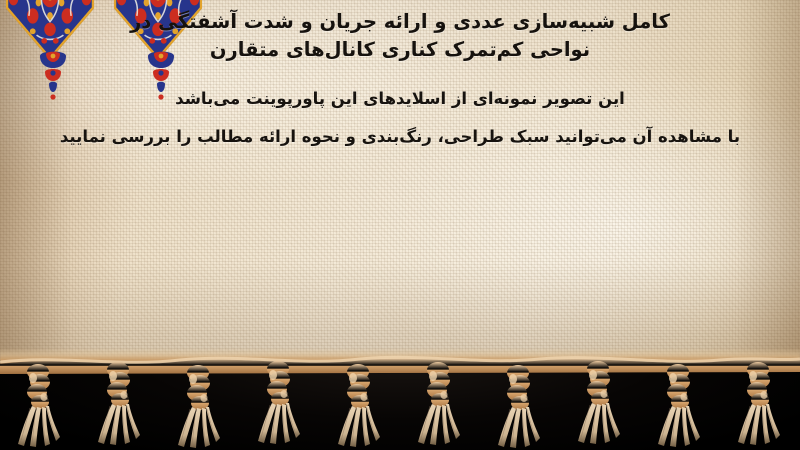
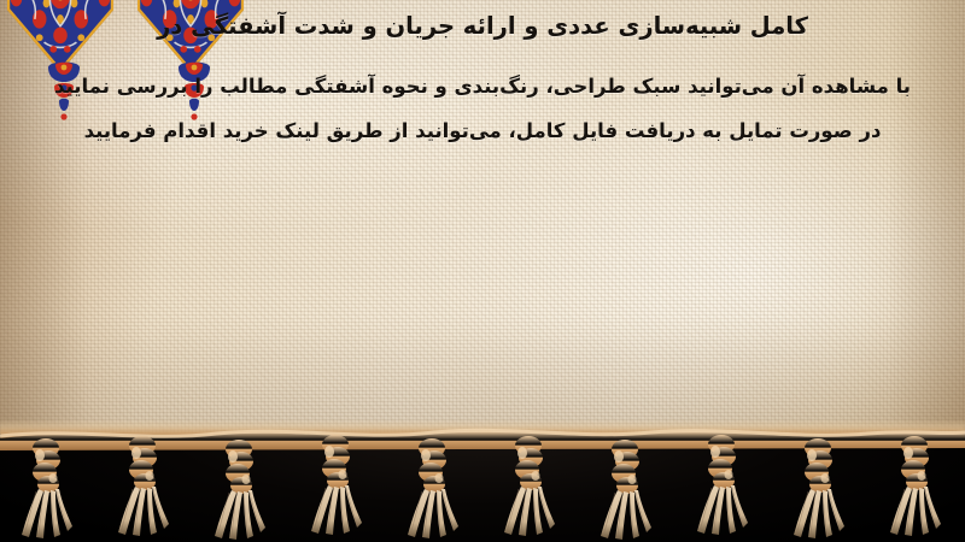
  کامل شبیه‌سازی عددی و ارائه جریان و شدت آشفتگی در
- نواحی کم‌تمرک کناری کانال‌های متقارن
- این تصویر نمونه‌ای از اسلایدهای این پاورپوینت می‌باشد
- با مشاهده آن می‌توانید سبک طراحی، رنگ‌بندی و نحوه ارائه مطالب را بررسی نمایید
+ با مشاهده آن می‌توانید سبک طراحی، رنگ‌بندی و نحوه آشفتگی مطالب را بررسی نمایید
+ در صورت تمایل به دریافت فایل کامل، می‌توانید از طریق لینک خرید اقدام فرمایید
